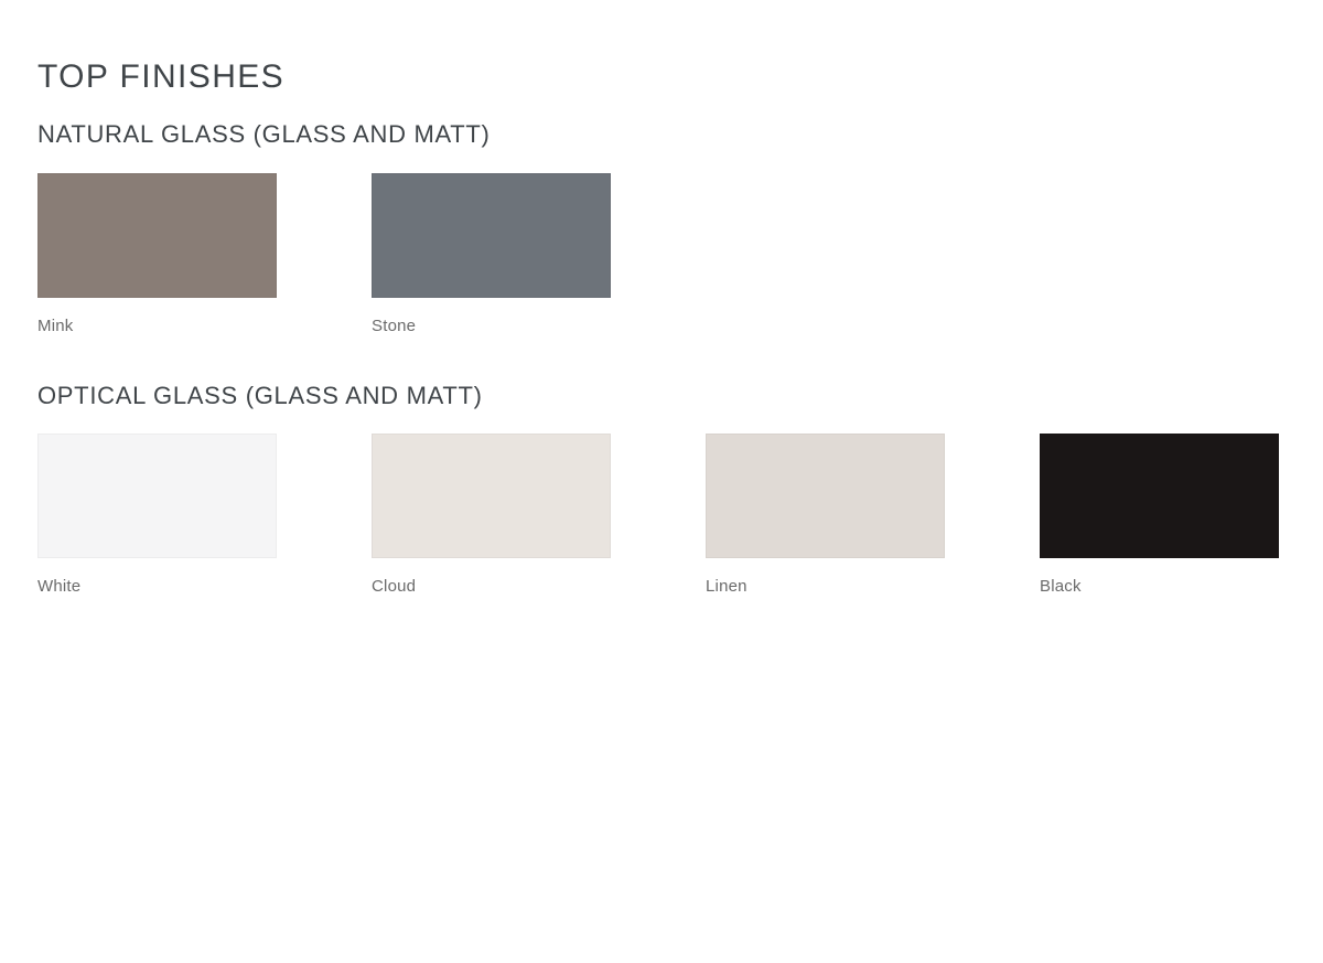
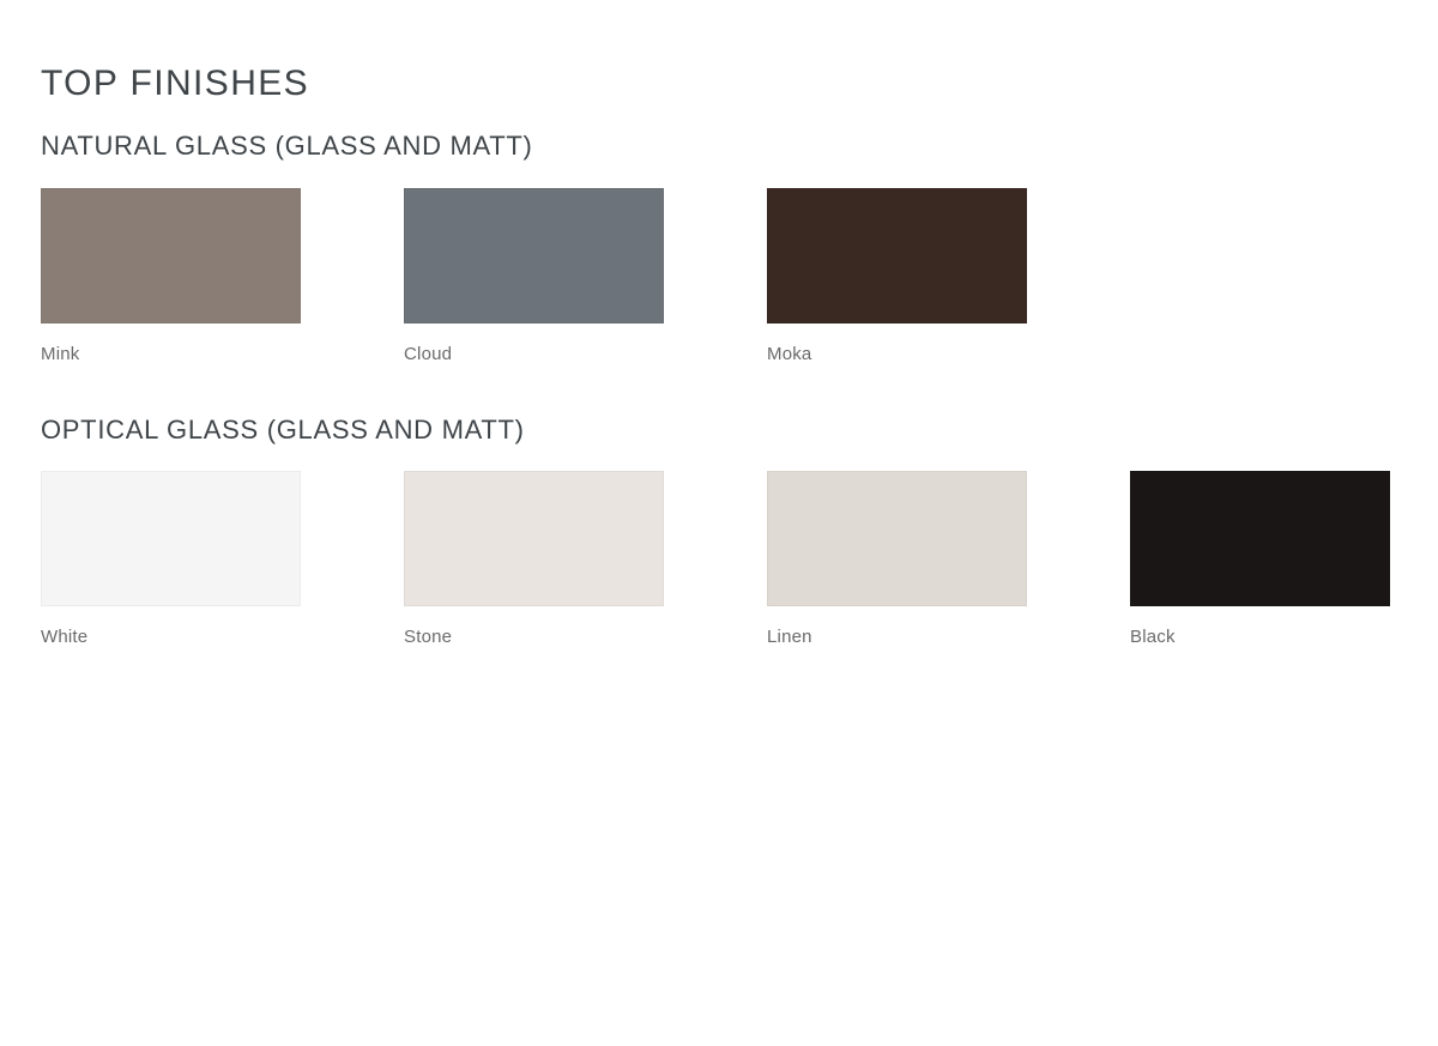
  TOP FINISHES
  NATURAL GLASS (GLASS AND MATT)
  Mink
- Stone
+ Cloud
+ Moka
  OPTICAL GLASS (GLASS AND MATT)
  White
- Cloud
+ Stone
  Linen
  Black
